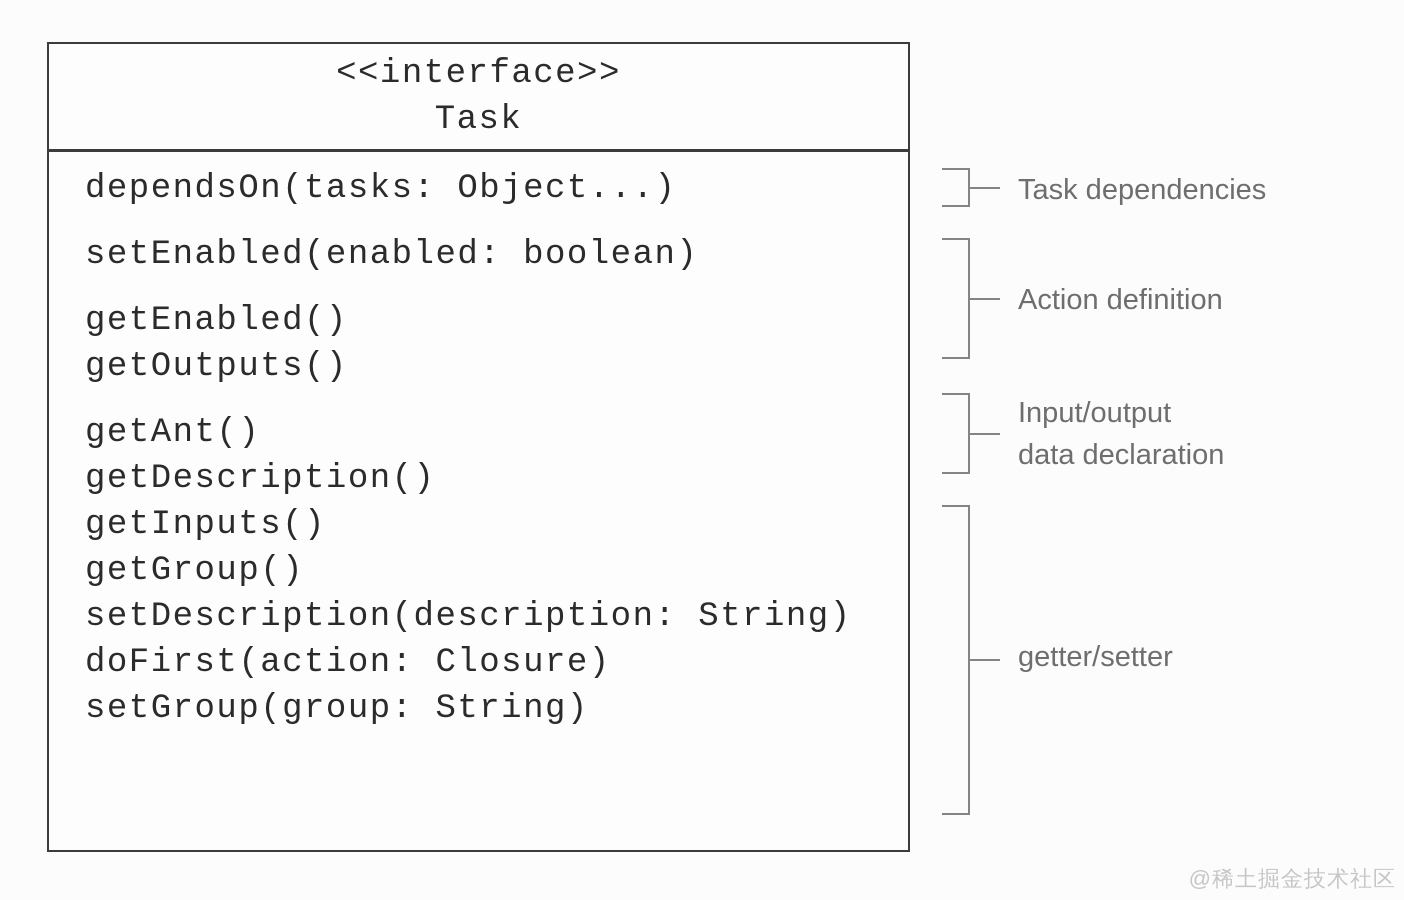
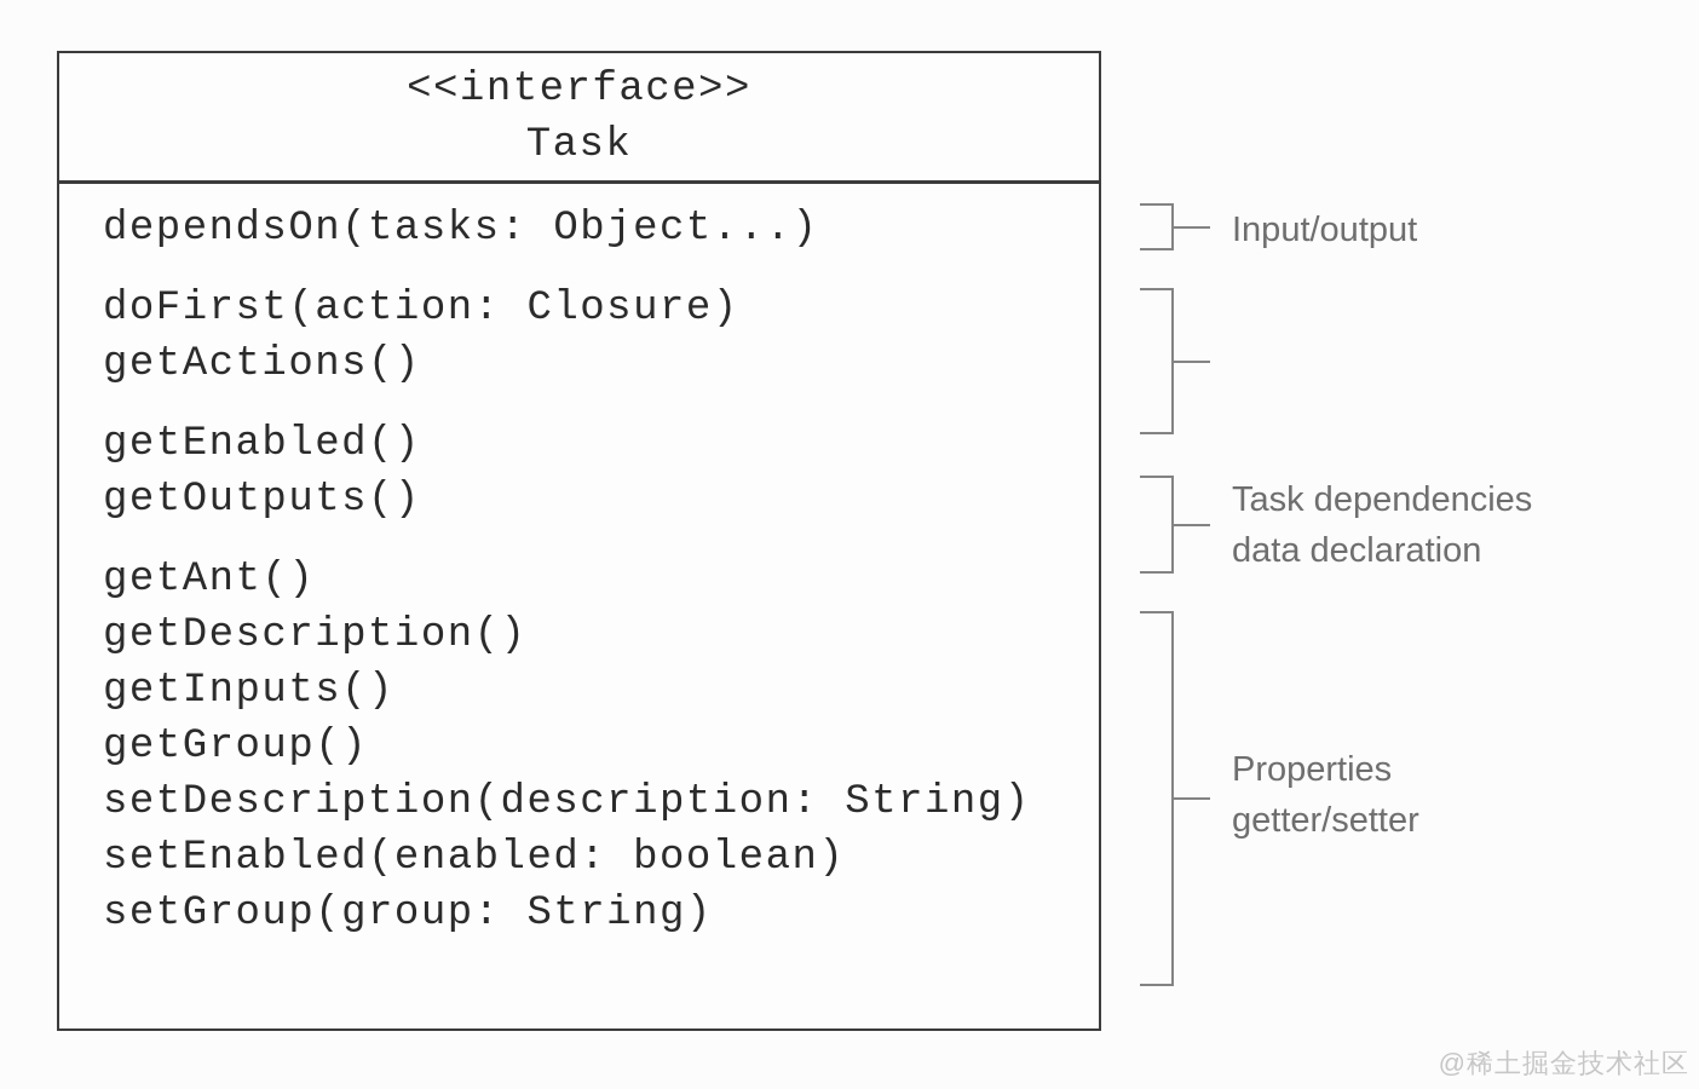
  <<interface>>
  Task
  dependsOn(tasks: Object...)
- setEnabled(enabled: boolean)
+ doFirst(action: Closure)
+ getActions()
  getEnabled()
  getOutputs()
  getAnt()
  getDescription()
  getInputs()
  getGroup()
  setDescription(description: String)
- doFirst(action: Closure)
+ setEnabled(enabled: boolean)
  setGroup(group: String)
- Task dependencies
+ Input/output
- Action definition
- Input/output
+ Task dependencies
  data declaration
+ Properties
  getter/setter
  @稀土掘金技术社区
